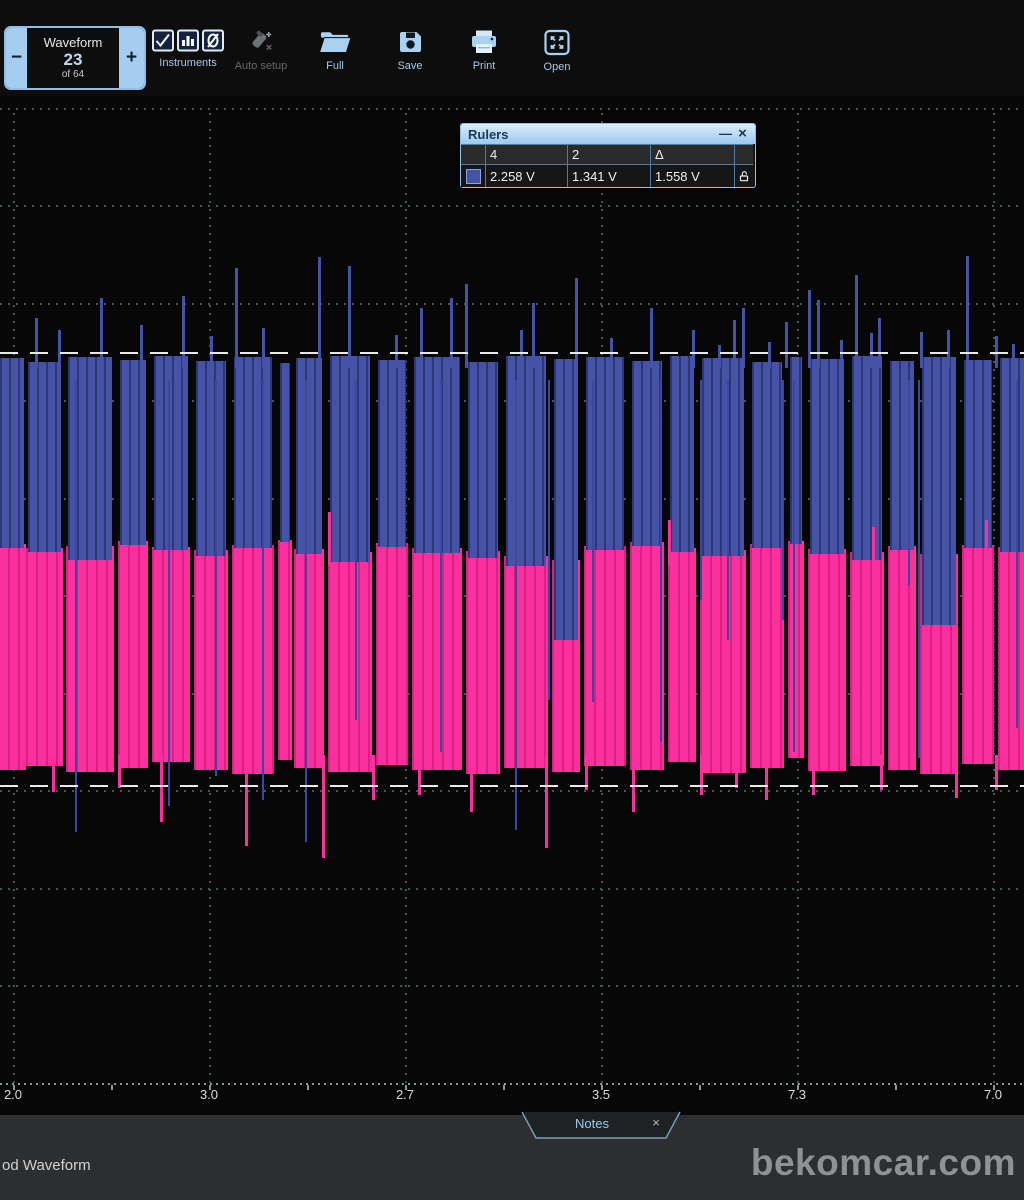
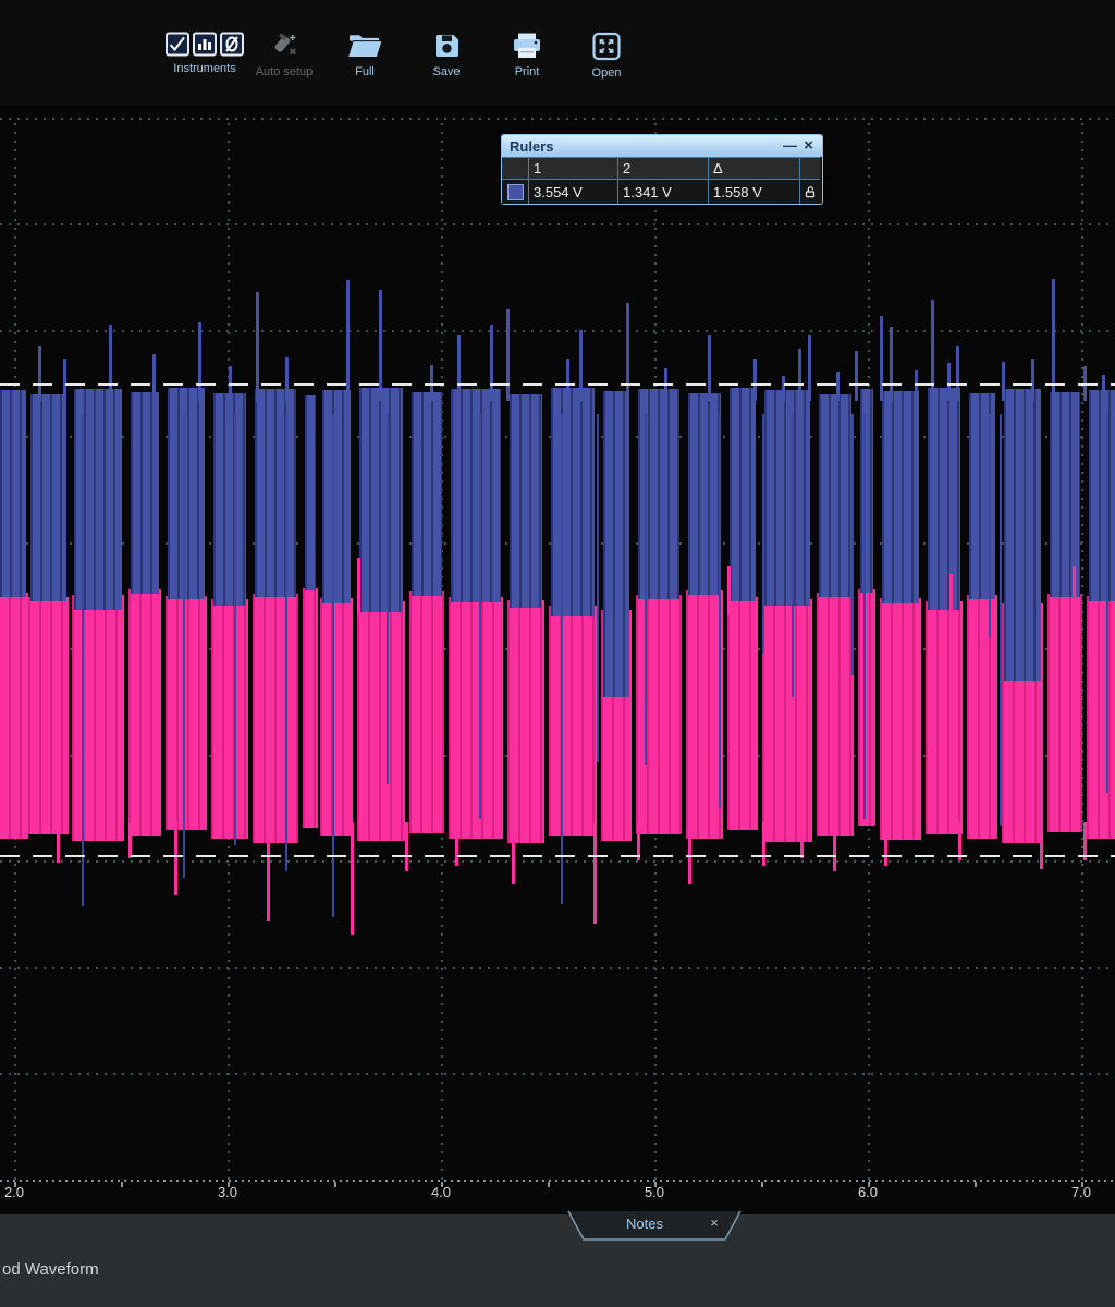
  2.0
  3.0
- 2.7
+ 4.0
- 3.5
+ 5.0
- 7.3
+ 6.0
  7.0
- −
- Waveform
- 23
- of 64
- +
  Instruments
  Auto setup
  Full
  Save
  Print
  Open
  Rulers
  —
  ×
- 4
+ 1
  2
  Δ
- 2.258 V
+ 3.554 V
  1.341 V
  1.558 V
  Notes
  ×
  od Waveform
- bekomcar.com
